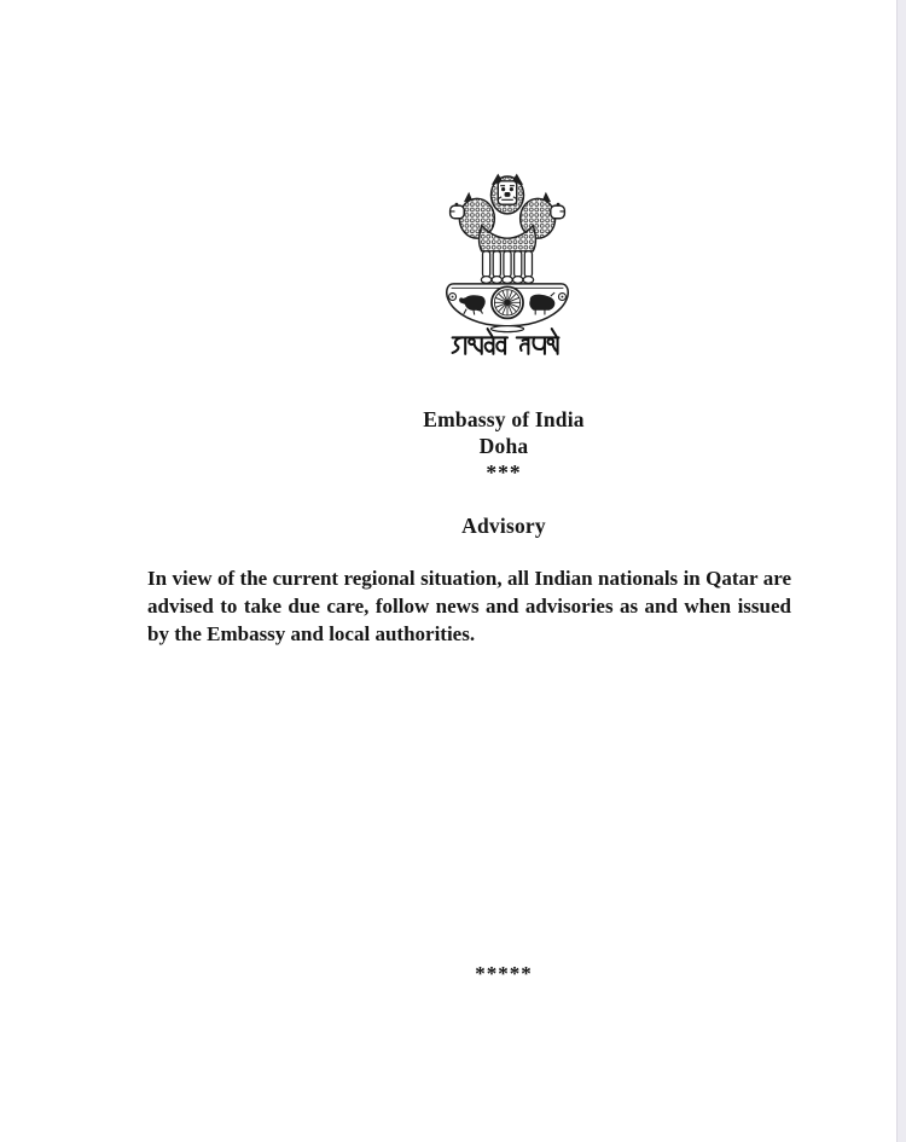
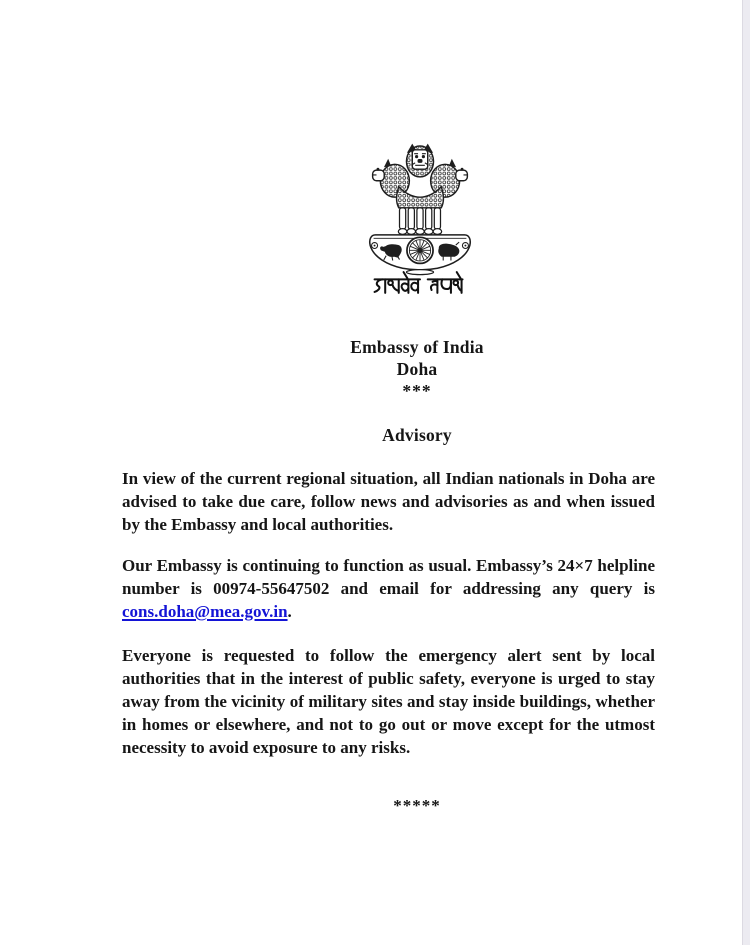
  Embassy of India
  Doha
  ***
  Advisory
- In view of the current regional situation, all Indian nationals in Qatar are advised to take due care, follow news and advisories as and when issued by the Embassy and local authorities.
+ In view of the current regional situation, all Indian nationals in Doha are advised to take due care, follow news and advisories as and when issued by the Embassy and local authorities.
+ Our Embassy is continuing to function as usual. Embassy’s 24×7 helpline number is 00974-55647502 and email for addressing any query is cons.doha@mea.gov.in.
+ Everyone is requested to follow the emergency alert sent by local authorities that in the interest of public safety, everyone is urged to stay away from the vicinity of military sites and stay inside buildings, whether in homes or elsewhere, and not to go out or move except for the utmost necessity to avoid exposure to any risks.
  *****
